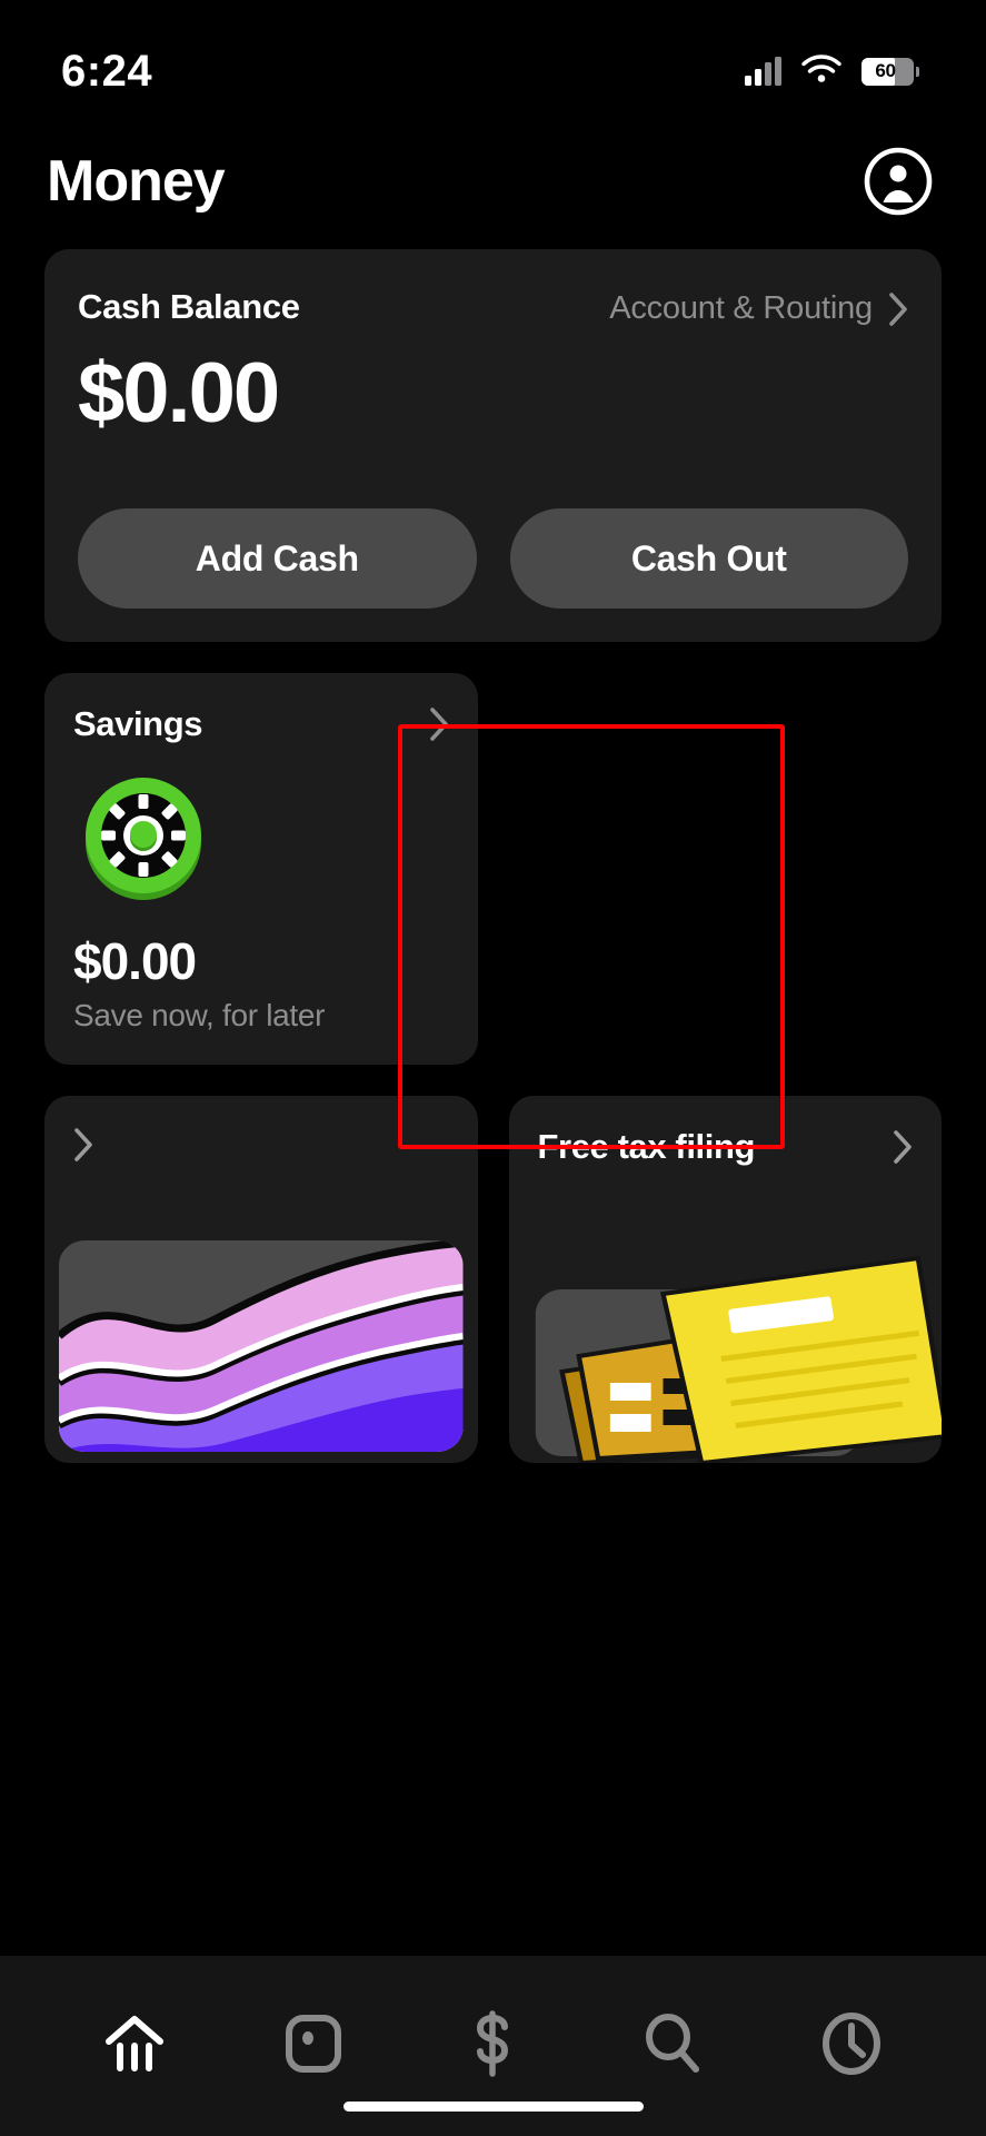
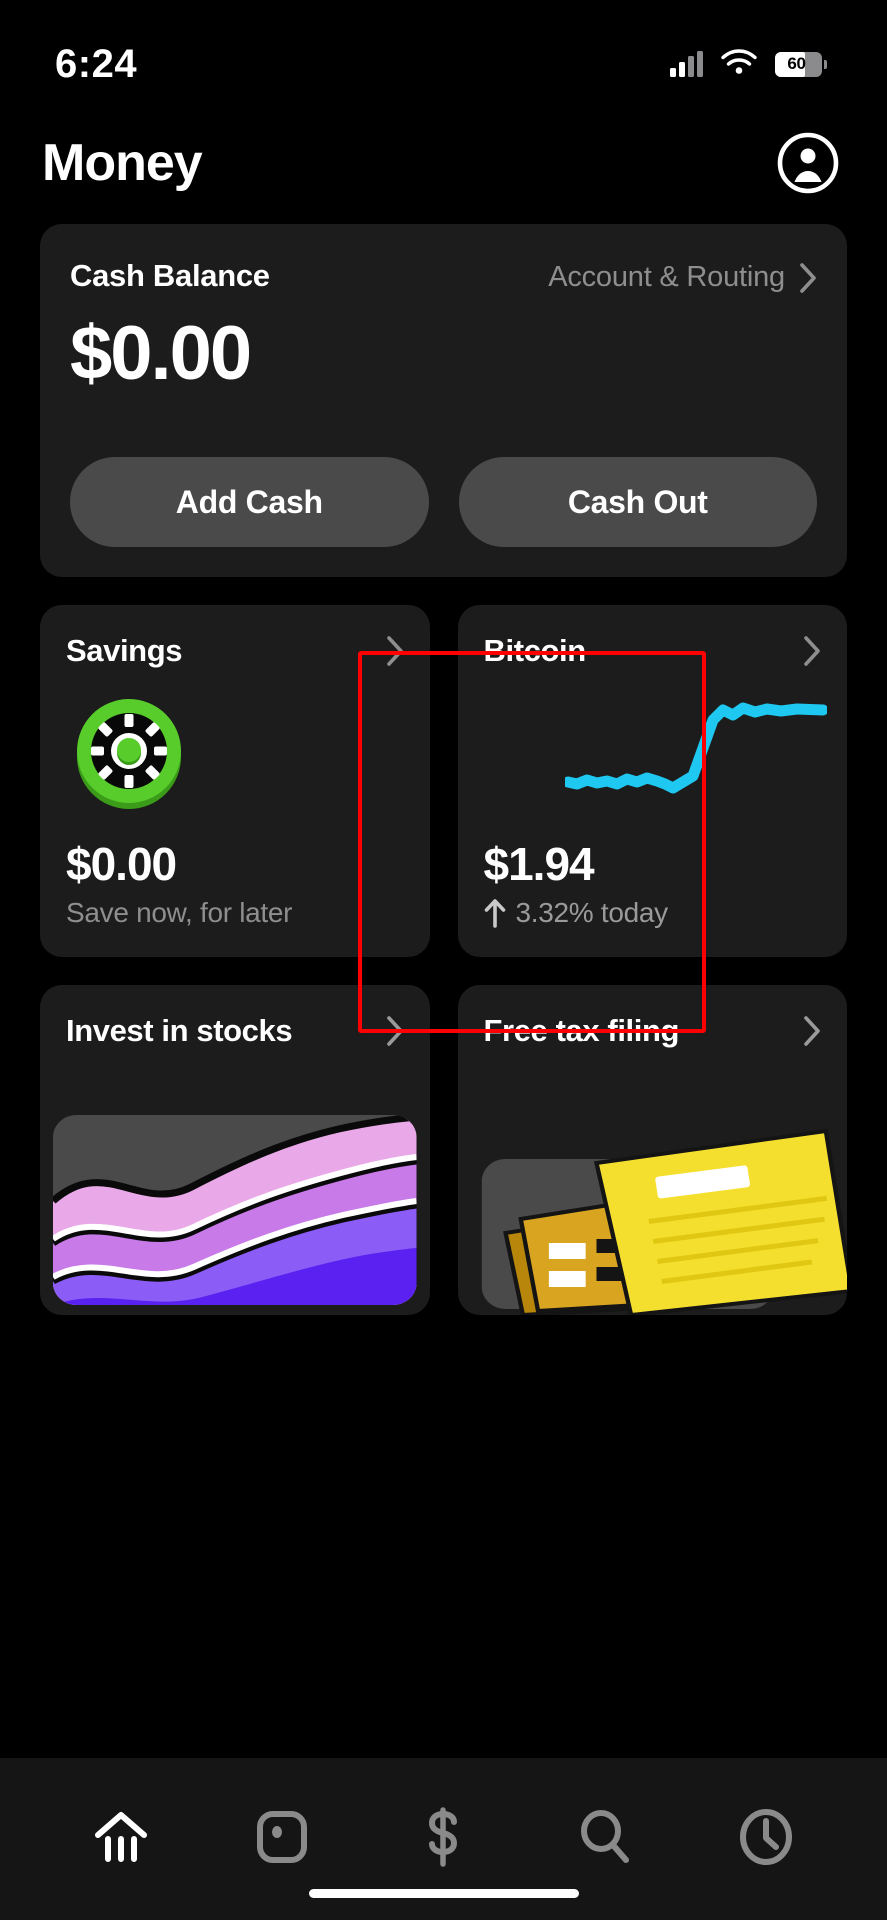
  6:24
  60
  Money
  Cash Balance
  Account & Routing
  $0.00
  Add Cash
  Cash Out
  Savings
  $0.00
  Save now, for later
+ Bitcoin
+ $1.94
+ 3.32% today
+ Invest in stocks
  Free tax filing
